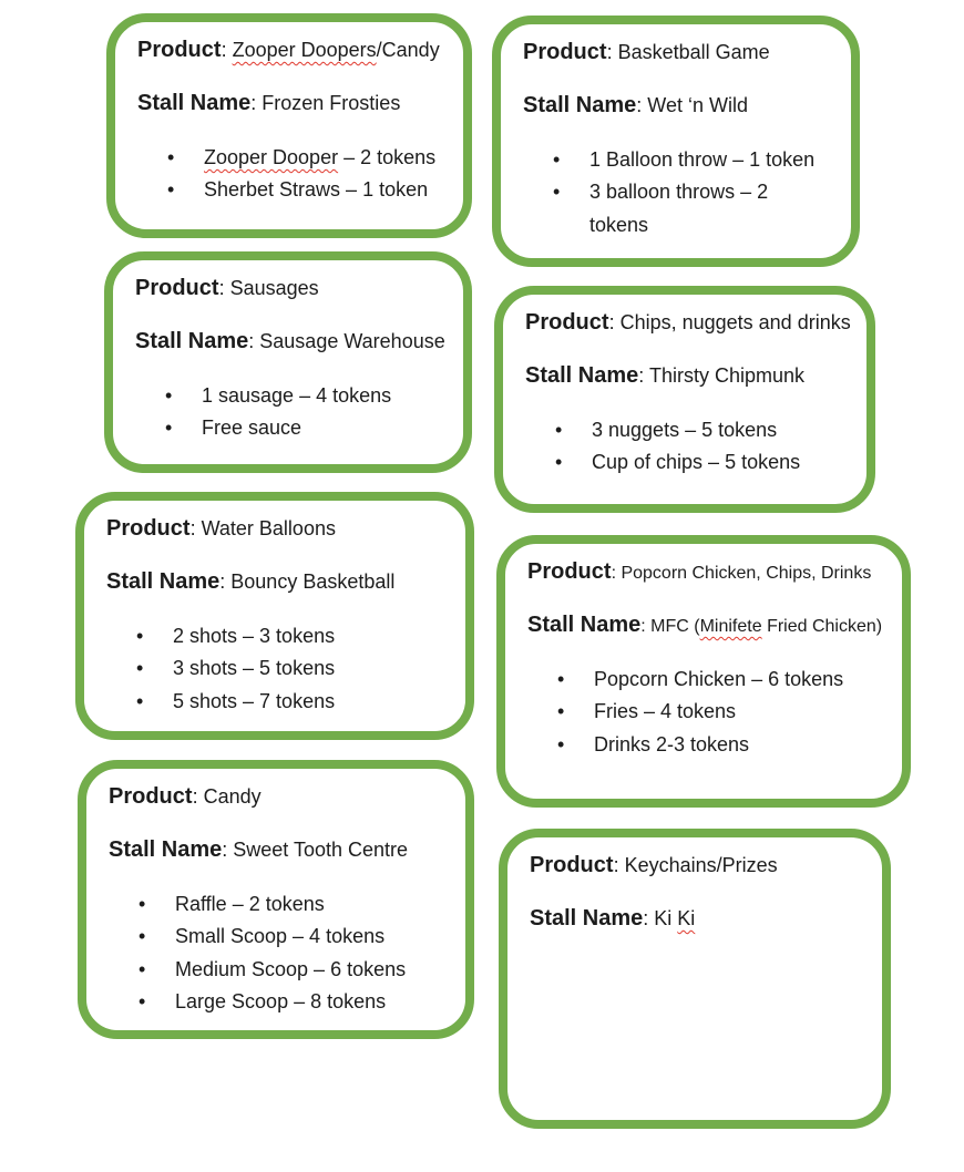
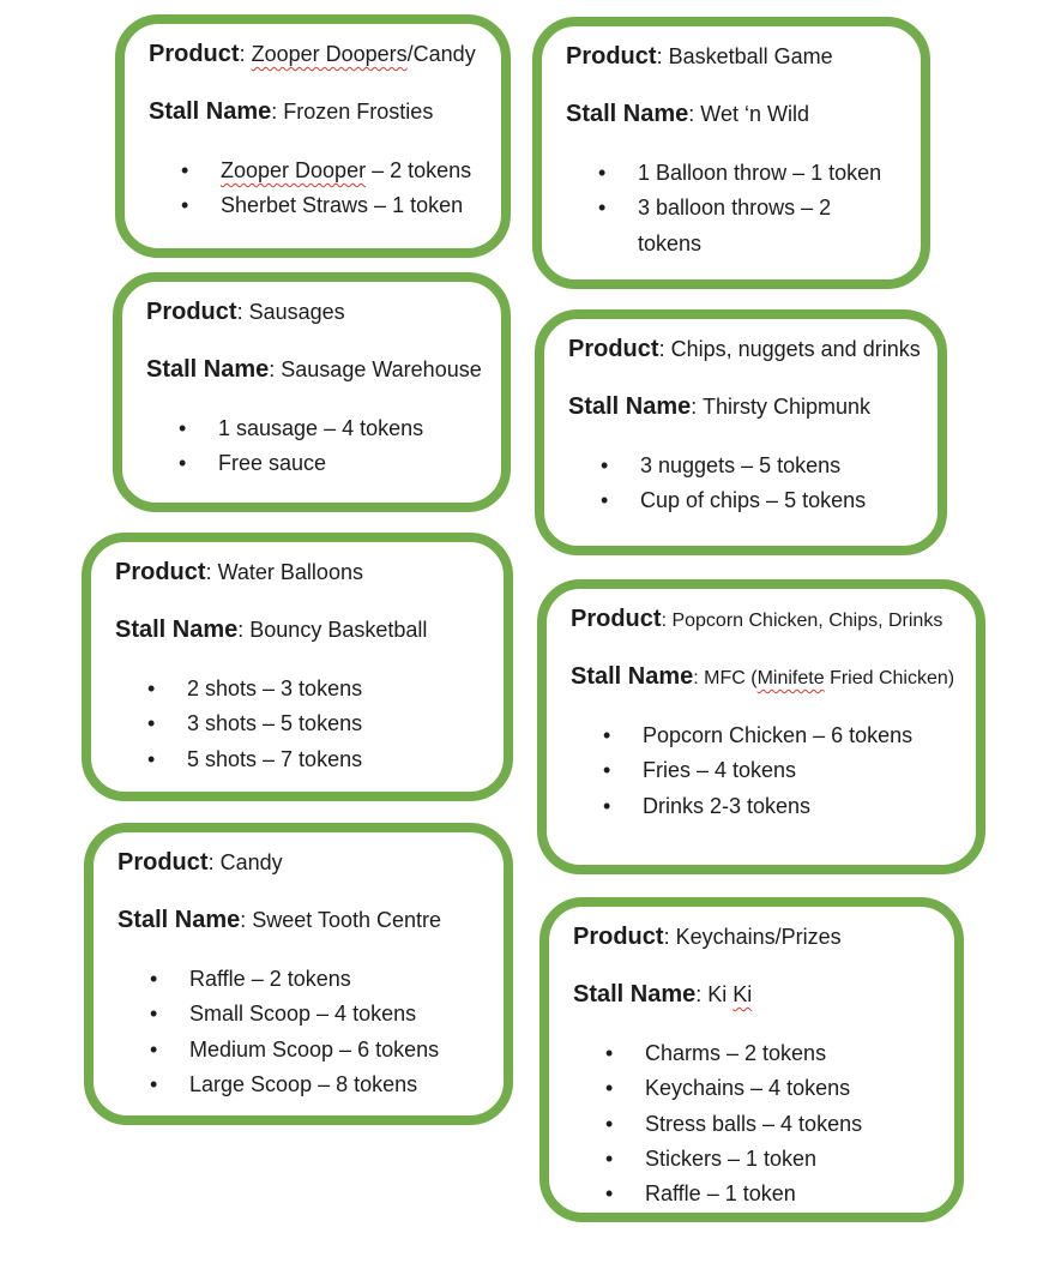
  Product: Zooper Doopers/Candy
  Stall Name: Frozen Frosties
  Zooper Dooper – 2 tokens
  Sherbet Straws – 1 token
  Product: Sausages
  Stall Name: Sausage Warehouse
  1 sausage – 4 tokens
  Free sauce
  Product: Water Balloons
  Stall Name: Bouncy Basketball
  2 shots – 3 tokens
  3 shots – 5 tokens
  5 shots – 7 tokens
  Product: Candy
  Stall Name: Sweet Tooth Centre
  Raffle – 2 tokens
  Small Scoop – 4 tokens
  Medium Scoop – 6 tokens
  Large Scoop – 8 tokens
  Product: Basketball Game
  Stall Name: Wet ‘n Wild
  1 Balloon throw – 1 token
  3 balloon throws – 2 tokens
  Product: Chips, nuggets and drinks
  Stall Name: Thirsty Chipmunk
  3 nuggets – 5 tokens
  Cup of chips – 5 tokens
  Product: Popcorn Chicken, Chips, Drinks
  Stall Name: MFC (Minifete Fried Chicken)
  Popcorn Chicken – 6 tokens
  Fries – 4 tokens
  Drinks 2-3 tokens
  Product: Keychains/Prizes
  Stall Name: Ki Ki
+ Charms – 2 tokens
+ Keychains – 4 tokens
+ Stress balls – 4 tokens
+ Stickers – 1 token
+ Raffle – 1 token
